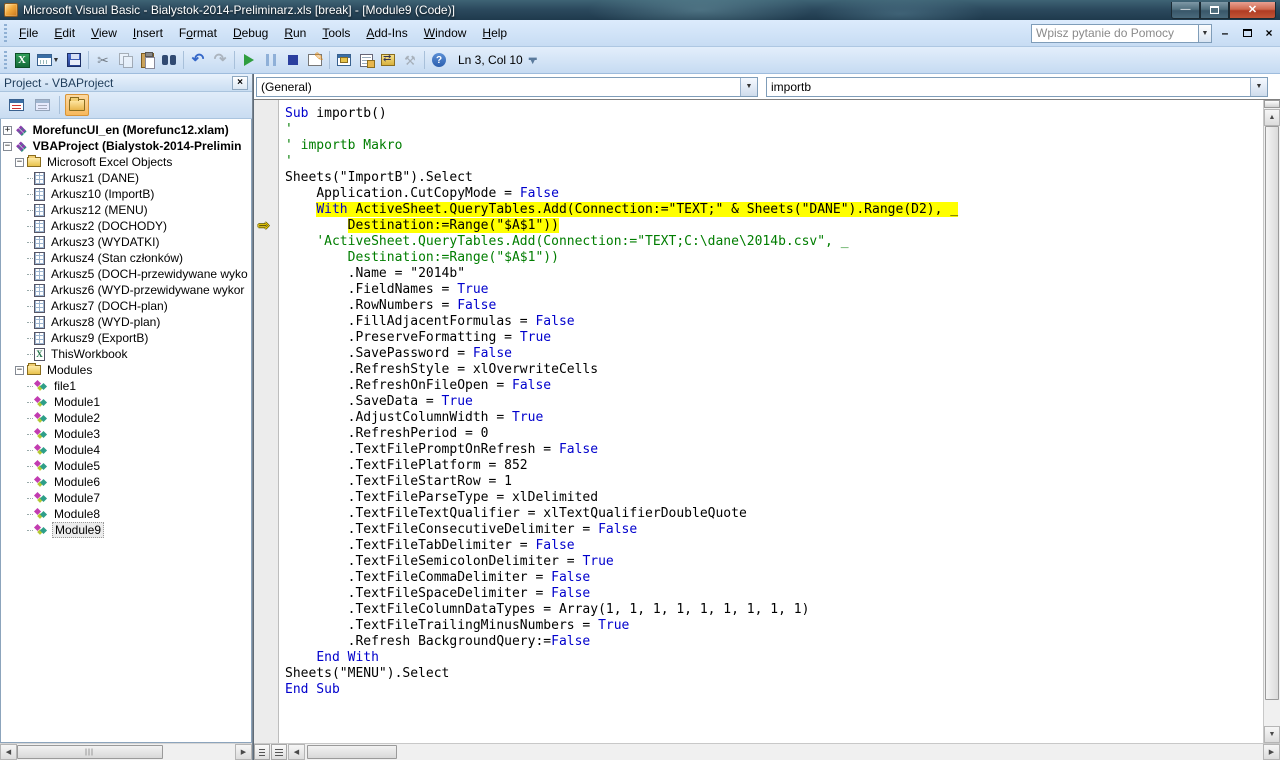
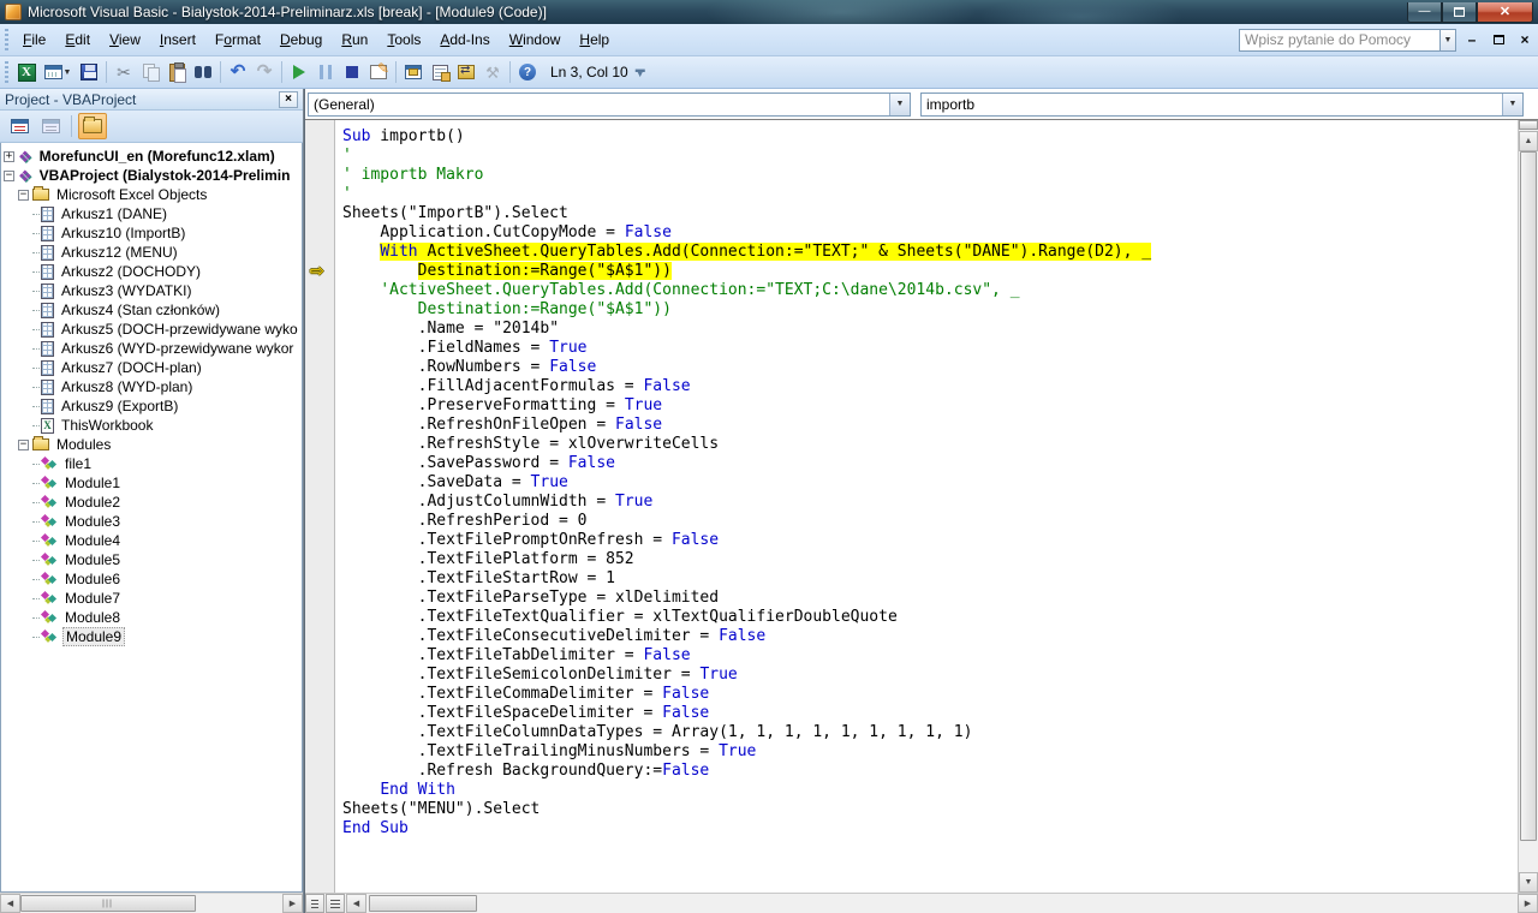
  Microsoft Visual Basic - Bialystok-2014-Preliminarz.xls [break] - [Module9 (Code)]
  —
  ✕
  File
  Edit
  View
  Insert
  Format
  Debug
  Run
  Tools
  Add-Ins
  Window
  Help
  Wpisz pytanie do Pomocy
  –
  ×
  X
  ✂
  ↶
  ↷
  ⚒
  ?
  Ln 3, Col 10
  ▬
  ▼
  Project - VBAProject
  ×
  +
  ❖
  MorefuncUI_en (Morefunc12.xlam)
  −
  ❖
  VBAProject (Bialystok-2014-Prelimin
  −
  Microsoft Excel Objects
  Arkusz1 (DANE)
  Arkusz10 (ImportB)
  Arkusz12 (MENU)
  Arkusz2 (DOCHODY)
  Arkusz3 (WYDATKI)
  Arkusz4 (Stan członków)
  Arkusz5 (DOCH-przewidywane wyko
  Arkusz6 (WYD-przewidywane wykor
  Arkusz7 (DOCH-plan)
  Arkusz8 (WYD-plan)
  Arkusz9 (ExportB)
  X
  ThisWorkbook
  −
  Modules
  file1
  Module1
  Module2
  Module3
  Module4
  Module5
  Module6
  Module7
  Module8
  Module9
  (General)
  importb
  ⇨
  Sub importb()
  '
  ' importb Makro
  '
  Sheets("ImportB").Select
  Application.CutCopyMode = False
  With ActiveSheet.QueryTables.Add(Connection:="TEXT;" & Sheets("DANE").Range(D2), _
  Destination:=Range("$A$1"))
  'ActiveSheet.QueryTables.Add(Connection:="TEXT;C:\dane\2014b.csv", _
  Destination:=Range("$A$1"))
  .Name = "2014b"
  .FieldNames = True
  .RowNumbers = False
  .FillAdjacentFormulas = False
  .PreserveFormatting = True
- .SavePassword = False
+ .RefreshOnFileOpen = False
  .RefreshStyle = xlOverwriteCells
- .RefreshOnFileOpen = False
+ .SavePassword = False
  .SaveData = True
  .AdjustColumnWidth = True
  .RefreshPeriod = 0
  .TextFilePromptOnRefresh = False
  .TextFilePlatform = 852
  .TextFileStartRow = 1
  .TextFileParseType = xlDelimited
  .TextFileTextQualifier = xlTextQualifierDoubleQuote
  .TextFileConsecutiveDelimiter = False
  .TextFileTabDelimiter = False
  .TextFileSemicolonDelimiter = True
  .TextFileCommaDelimiter = False
  .TextFileSpaceDelimiter = False
  .TextFileColumnDataTypes = Array(1, 1, 1, 1, 1, 1, 1, 1, 1)
  .TextFileTrailingMinusNumbers = True
  .Refresh BackgroundQuery:=False
  End With
  Sheets("MENU").Select
  End Sub
